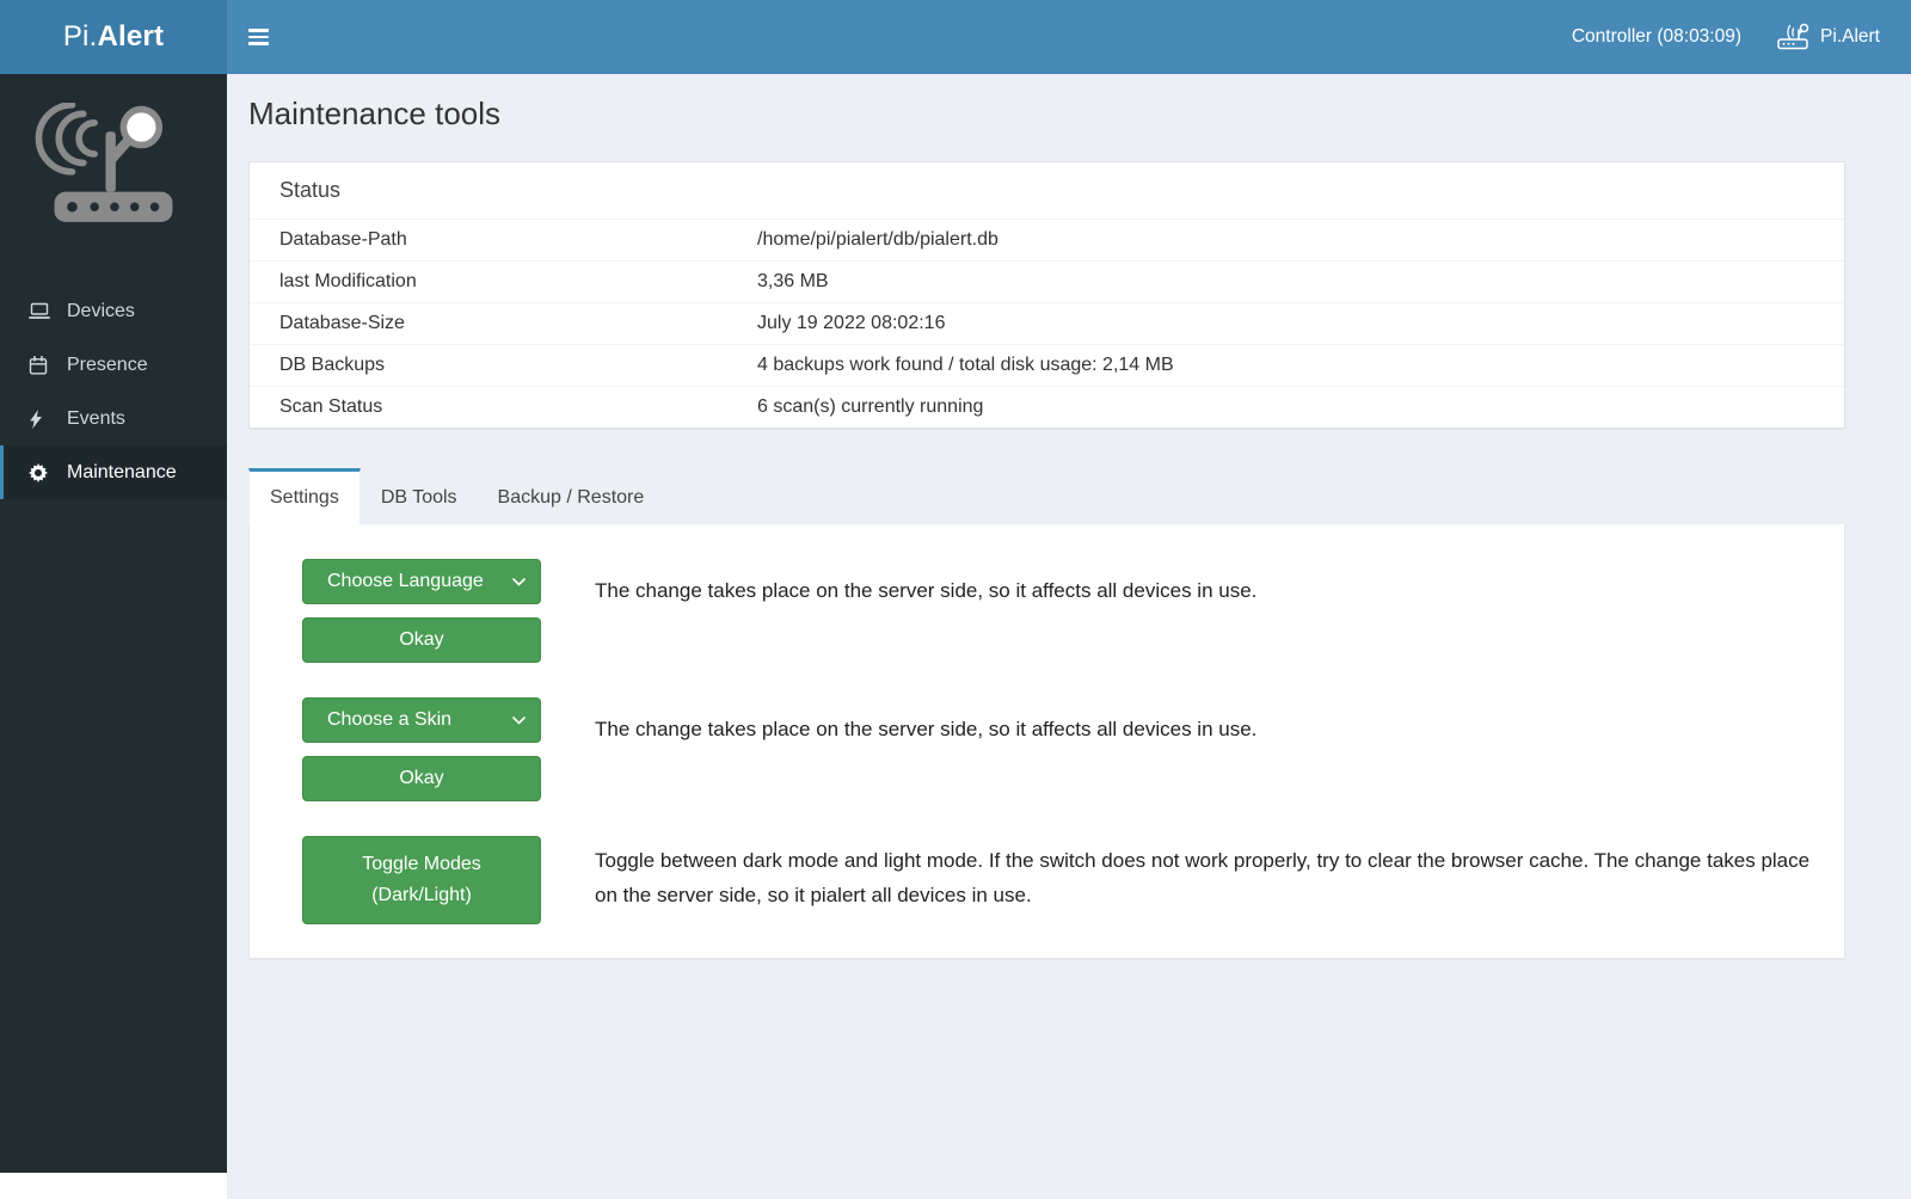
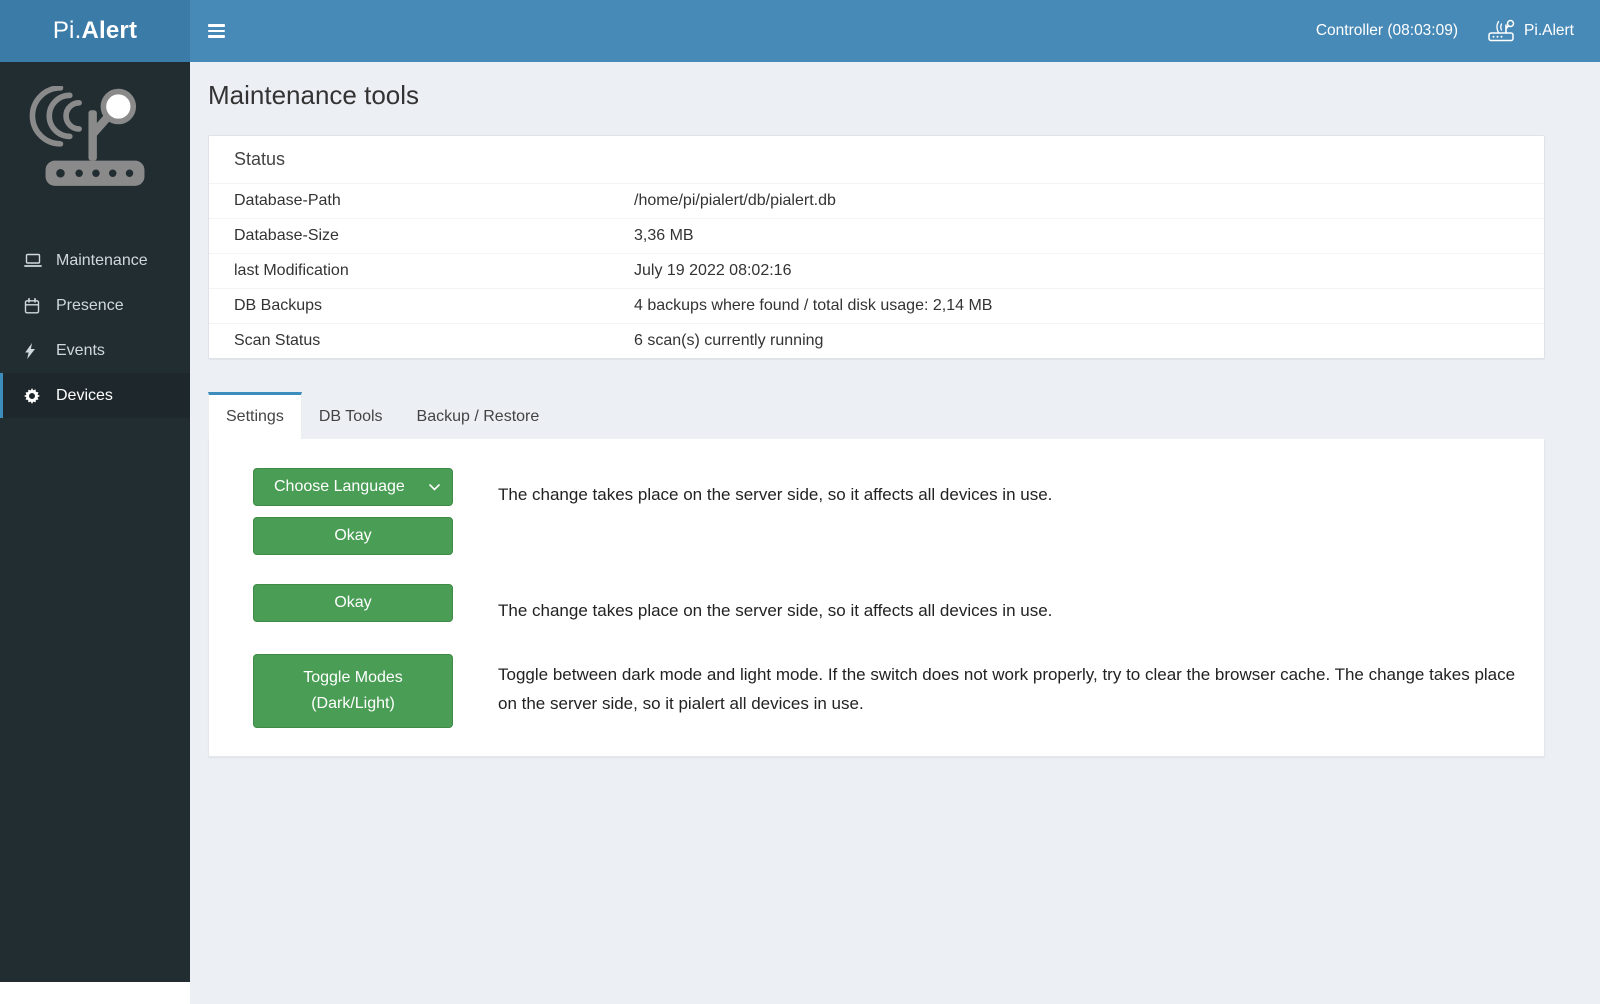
  Pi.Alert
  Controller (08:03:09)
  Pi.Alert
- Devices
+ Maintenance
  Presence
  Events
- Maintenance
+ Devices
  Maintenance tools
  Status
  Database-Path
  /home/pi/pialert/db/pialert.db
- last Modification
+ Database-Size
  3,36 MB
- Database-Size
+ last Modification
  July 19 2022 08:02:16
  DB Backups
- 4 backups work found / total disk usage: 2,14 MB
+ 4 backups where found / total disk usage: 2,14 MB
  Scan Status
  6 scan(s) currently running
  Settings
  DB Tools
  Backup / Restore
  Choose Language
  Okay
  The change takes place on the server side, so it affects all devices in use.
- Choose a Skin
  Okay
  The change takes place on the server side, so it affects all devices in use.
  Toggle Modes (Dark/Light)
  Toggle between dark mode and light mode. If the switch does not work properly, try to clear the browser cache. The change takes place on the server side, so it pialert all devices in use.
